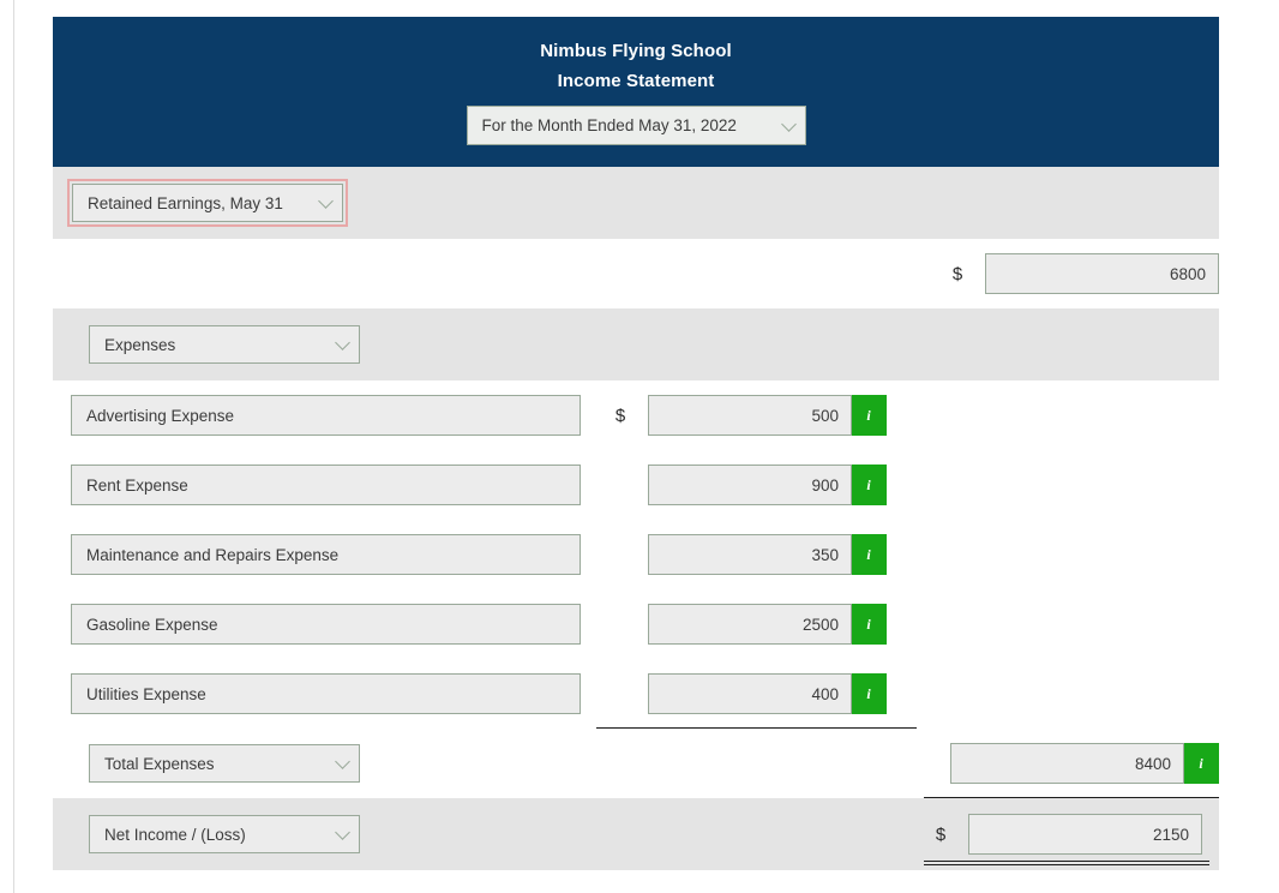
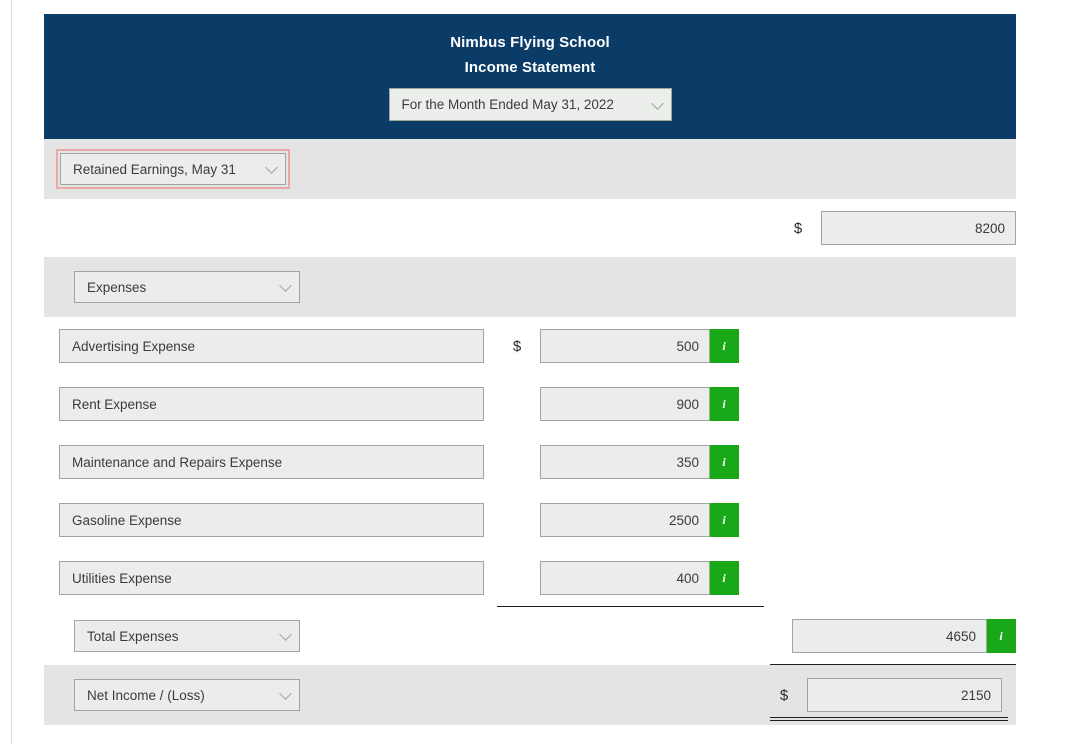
  Nimbus Flying School
  Income Statement
  For the Month Ended May 31, 2022
  Retained Earnings, May 31
  $
- 6800
+ 8200
  Expenses
  Advertising Expense
  $
  500
  i
  Rent Expense
  900
  i
  Maintenance and Repairs Expense
  350
  i
  Gasoline Expense
  2500
  i
  Utilities Expense
  400
  i
  Total Expenses
- 8400
+ 4650
  i
  Net Income / (Loss)
  $
  2150
